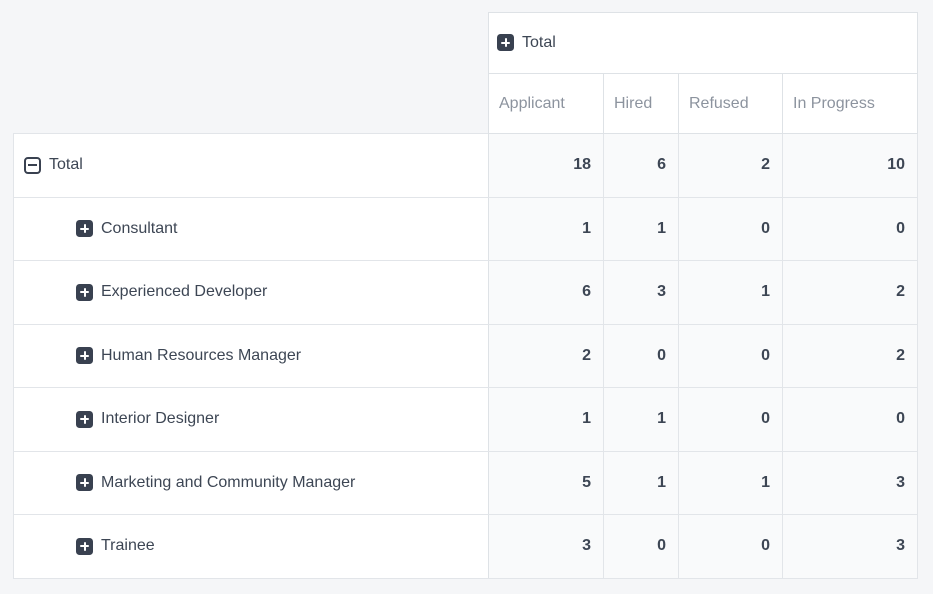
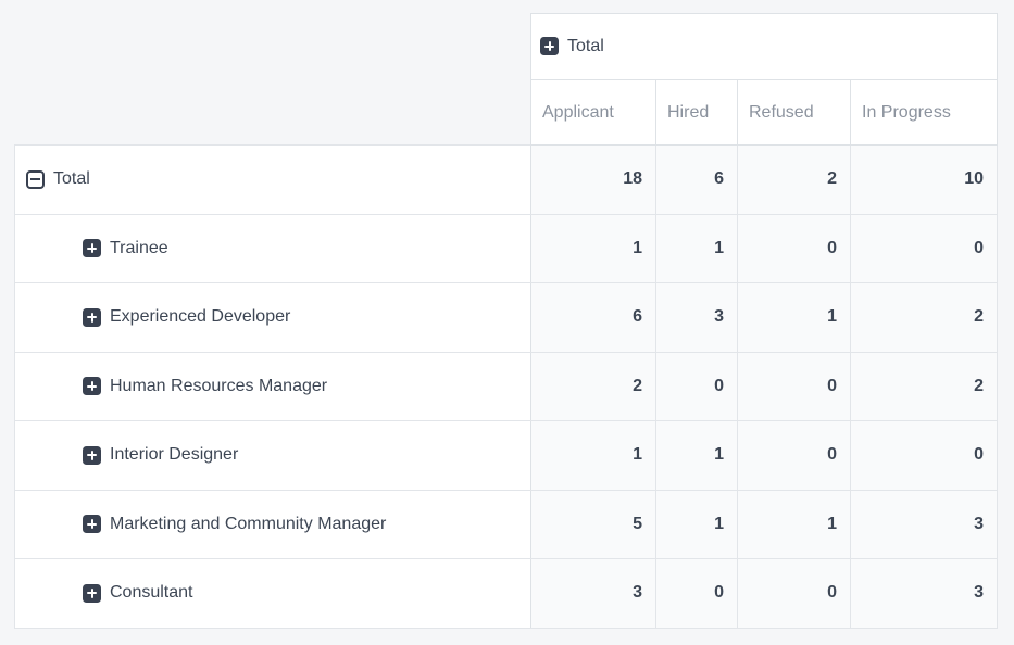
  	Total
  Applicant	Hired	Refused	In Progress
  Total	18	6	2	10
- Consultant	1	1	0	0
+ Trainee	1	1	0	0
  Experienced Developer	6	3	1	2
  Human Resources Manager	2	0	0	2
  Interior Designer	1	1	0	0
  Marketing and Community Manager	5	1	1	3
- Trainee	3	0	0	3
+ Consultant	3	0	0	3
